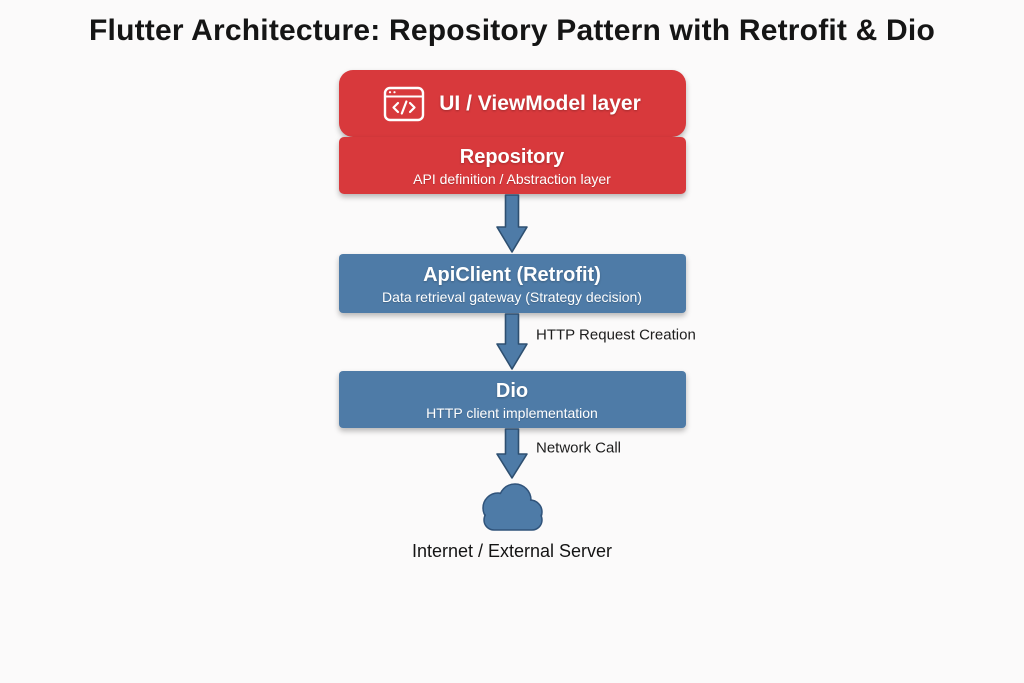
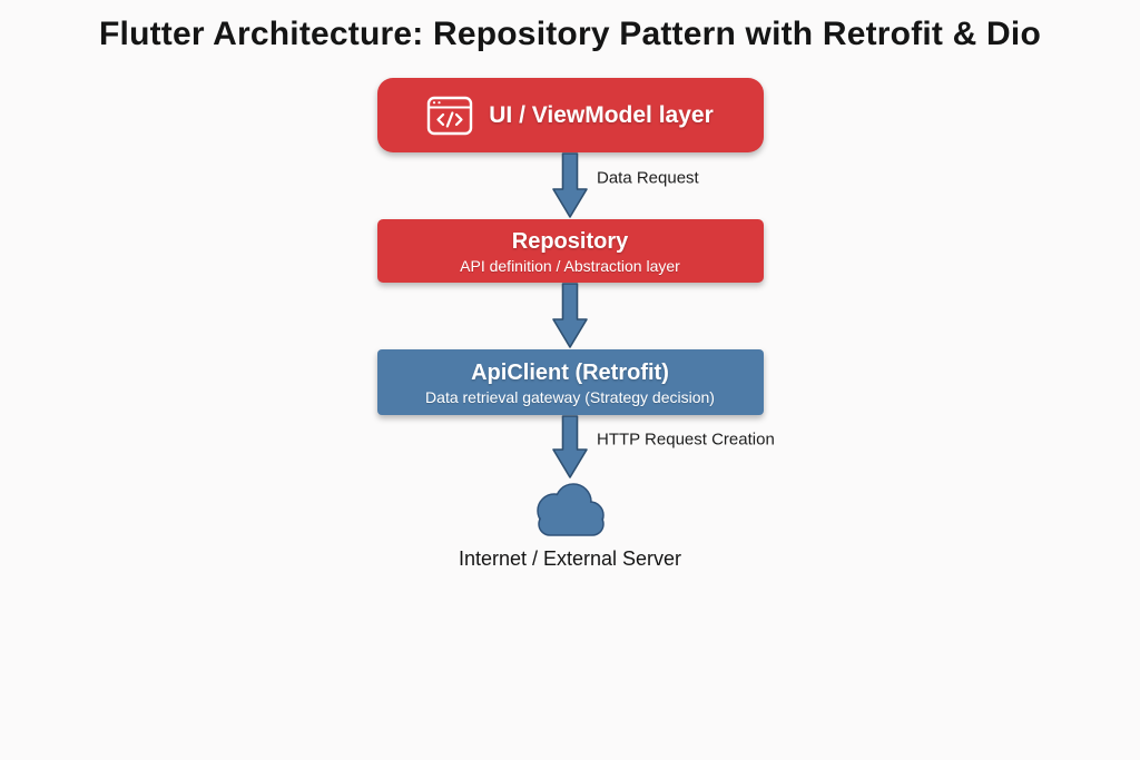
  Flutter Architecture: Repository Pattern with Retrofit & Dio
  UI / ViewModel layer
+ Data Request
  Repository
  API definition / Abstraction layer
  ApiClient (Retrofit)
  Data retrieval gateway (Strategy decision)
  HTTP Request Creation
- Dio
- HTTP client implementation
- Network Call
  Internet / External Server
